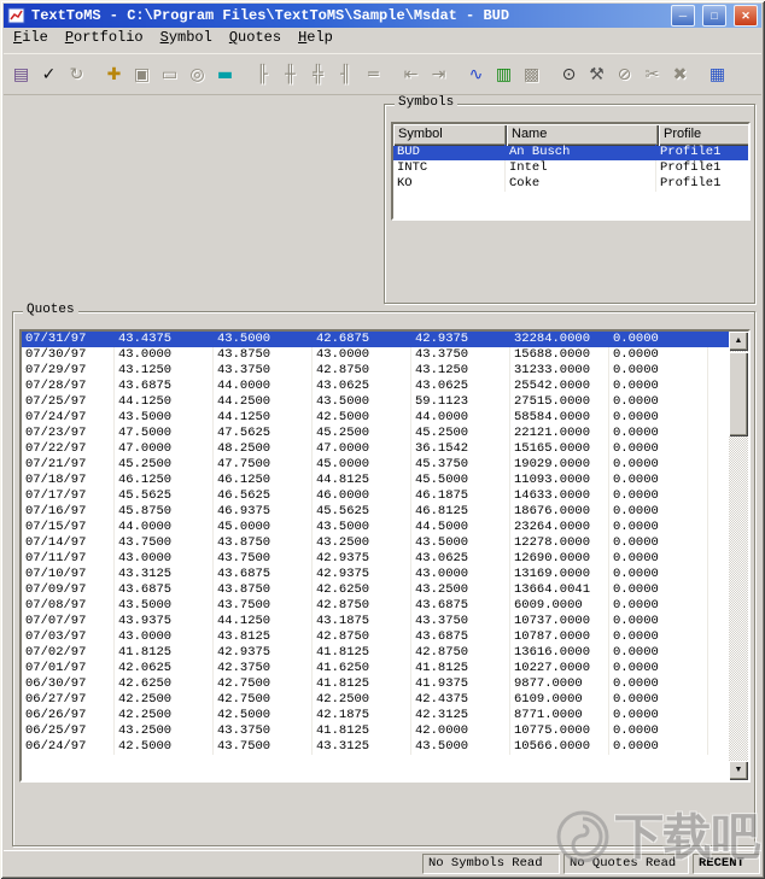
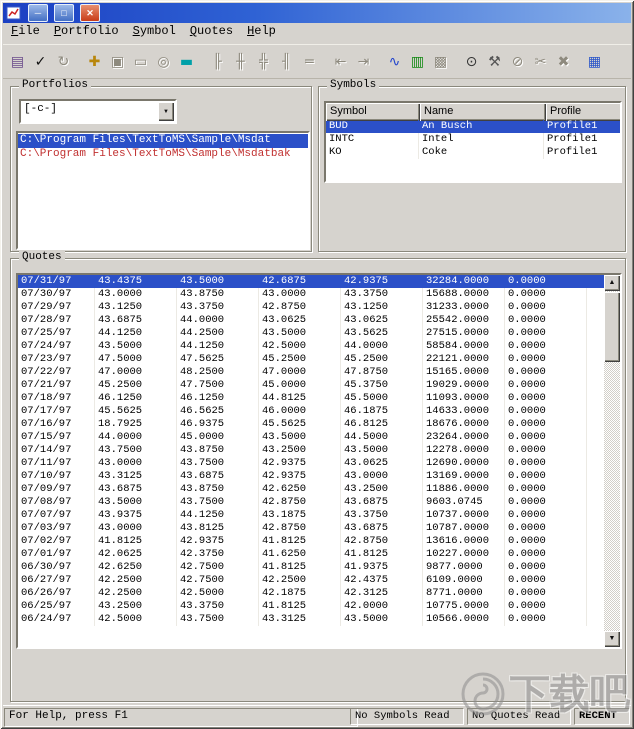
- TextToMS - C:\Program Files\TextToMS\Sample\Msdat - BUD
  ─
  □
  ✕
  File
  Portfolio
  Symbol
  Quotes
  Help
  ▤
  ✓
  ↻
  ✚
  ▣
  ▭
  ◎
  ▬
  ╟
  ╫
  ╬
  ╢
  ═
  ⇤
  ⇥
  ∿
  ▥
  ▩
  ⊙
  ⚒
  ⊘
  ✂
  ✖
  ▦
+ Portfolios
+ [-c-]
+ C:\Program Files\TextToMS\Sample\Msdat
+ C:\Program Files\TextToMS\Sample\Msdatbak
  Symbols
  Symbol
  Name
  Profile
  BUD
  An Busch
  Profile1
  INTC
  Intel
  Profile1
  KO
  Coke
  Profile1
  Quotes
  07/31/97
  43.4375
  43.5000
  42.6875
  42.9375
  32284.0000
  0.0000
  07/30/97
  43.0000
  43.8750
  43.0000
  43.3750
  15688.0000
  0.0000
  07/29/97
  43.1250
  43.3750
  42.8750
  43.1250
  31233.0000
  0.0000
  07/28/97
  43.6875
  44.0000
  43.0625
  43.0625
  25542.0000
  0.0000
  07/25/97
  44.1250
  44.2500
  43.5000
- 59.1123
+ 43.5625
  27515.0000
  0.0000
  07/24/97
  43.5000
  44.1250
  42.5000
  44.0000
  58584.0000
  0.0000
  07/23/97
  47.5000
  47.5625
  45.2500
  45.2500
  22121.0000
  0.0000
  07/22/97
  47.0000
  48.2500
  47.0000
- 36.1542
+ 47.8750
  15165.0000
  0.0000
  07/21/97
  45.2500
  47.7500
  45.0000
  45.3750
  19029.0000
  0.0000
  07/18/97
  46.1250
  46.1250
  44.8125
  45.5000
  11093.0000
  0.0000
  07/17/97
  45.5625
  46.5625
  46.0000
  46.1875
  14633.0000
  0.0000
  07/16/97
- 45.8750
+ 18.7925
  46.9375
  45.5625
  46.8125
  18676.0000
  0.0000
  07/15/97
  44.0000
  45.0000
  43.5000
  44.5000
  23264.0000
  0.0000
  07/14/97
  43.7500
  43.8750
  43.2500
  43.5000
  12278.0000
  0.0000
  07/11/97
  43.0000
  43.7500
  42.9375
  43.0625
  12690.0000
  0.0000
  07/10/97
  43.3125
  43.6875
  42.9375
  43.0000
  13169.0000
  0.0000
  07/09/97
  43.6875
  43.8750
  42.6250
  43.2500
- 13664.0041
+ 11886.0000
  0.0000
  07/08/97
  43.5000
  43.7500
  42.8750
  43.6875
- 6009.0000
+ 9603.0745
  0.0000
  07/07/97
  43.9375
  44.1250
  43.1875
  43.3750
  10737.0000
  0.0000
  07/03/97
  43.0000
  43.8125
  42.8750
  43.6875
  10787.0000
  0.0000
  07/02/97
  41.8125
  42.9375
  41.8125
  42.8750
  13616.0000
  0.0000
  07/01/97
  42.0625
  42.3750
  41.6250
  41.8125
  10227.0000
  0.0000
  06/30/97
  42.6250
  42.7500
  41.8125
  41.9375
  9877.0000
  0.0000
  06/27/97
  42.2500
  42.7500
  42.2500
  42.4375
  6109.0000
  0.0000
  06/26/97
  42.2500
  42.5000
  42.1875
  42.3125
  8771.0000
  0.0000
  06/25/97
  43.2500
  43.3750
  41.8125
  42.0000
  10775.0000
  0.0000
  06/24/97
  42.5000
  43.7500
  43.3125
  43.5000
  10566.0000
  0.0000
+ For Help, press F1
  No Symbols Read
  No Quotes Read
  RECENT
  下载吧
